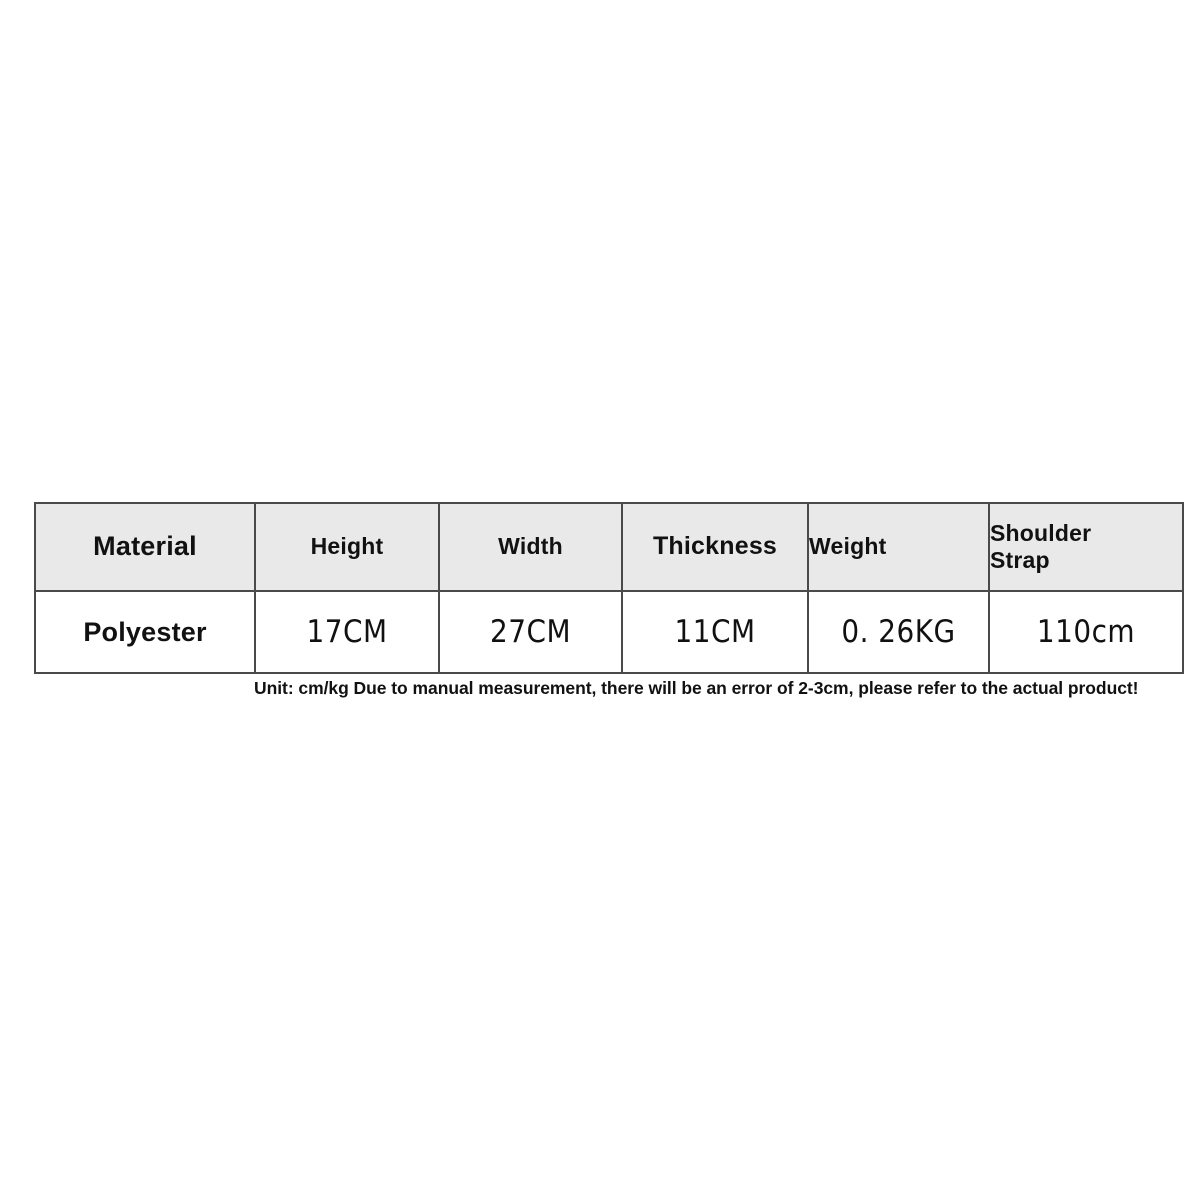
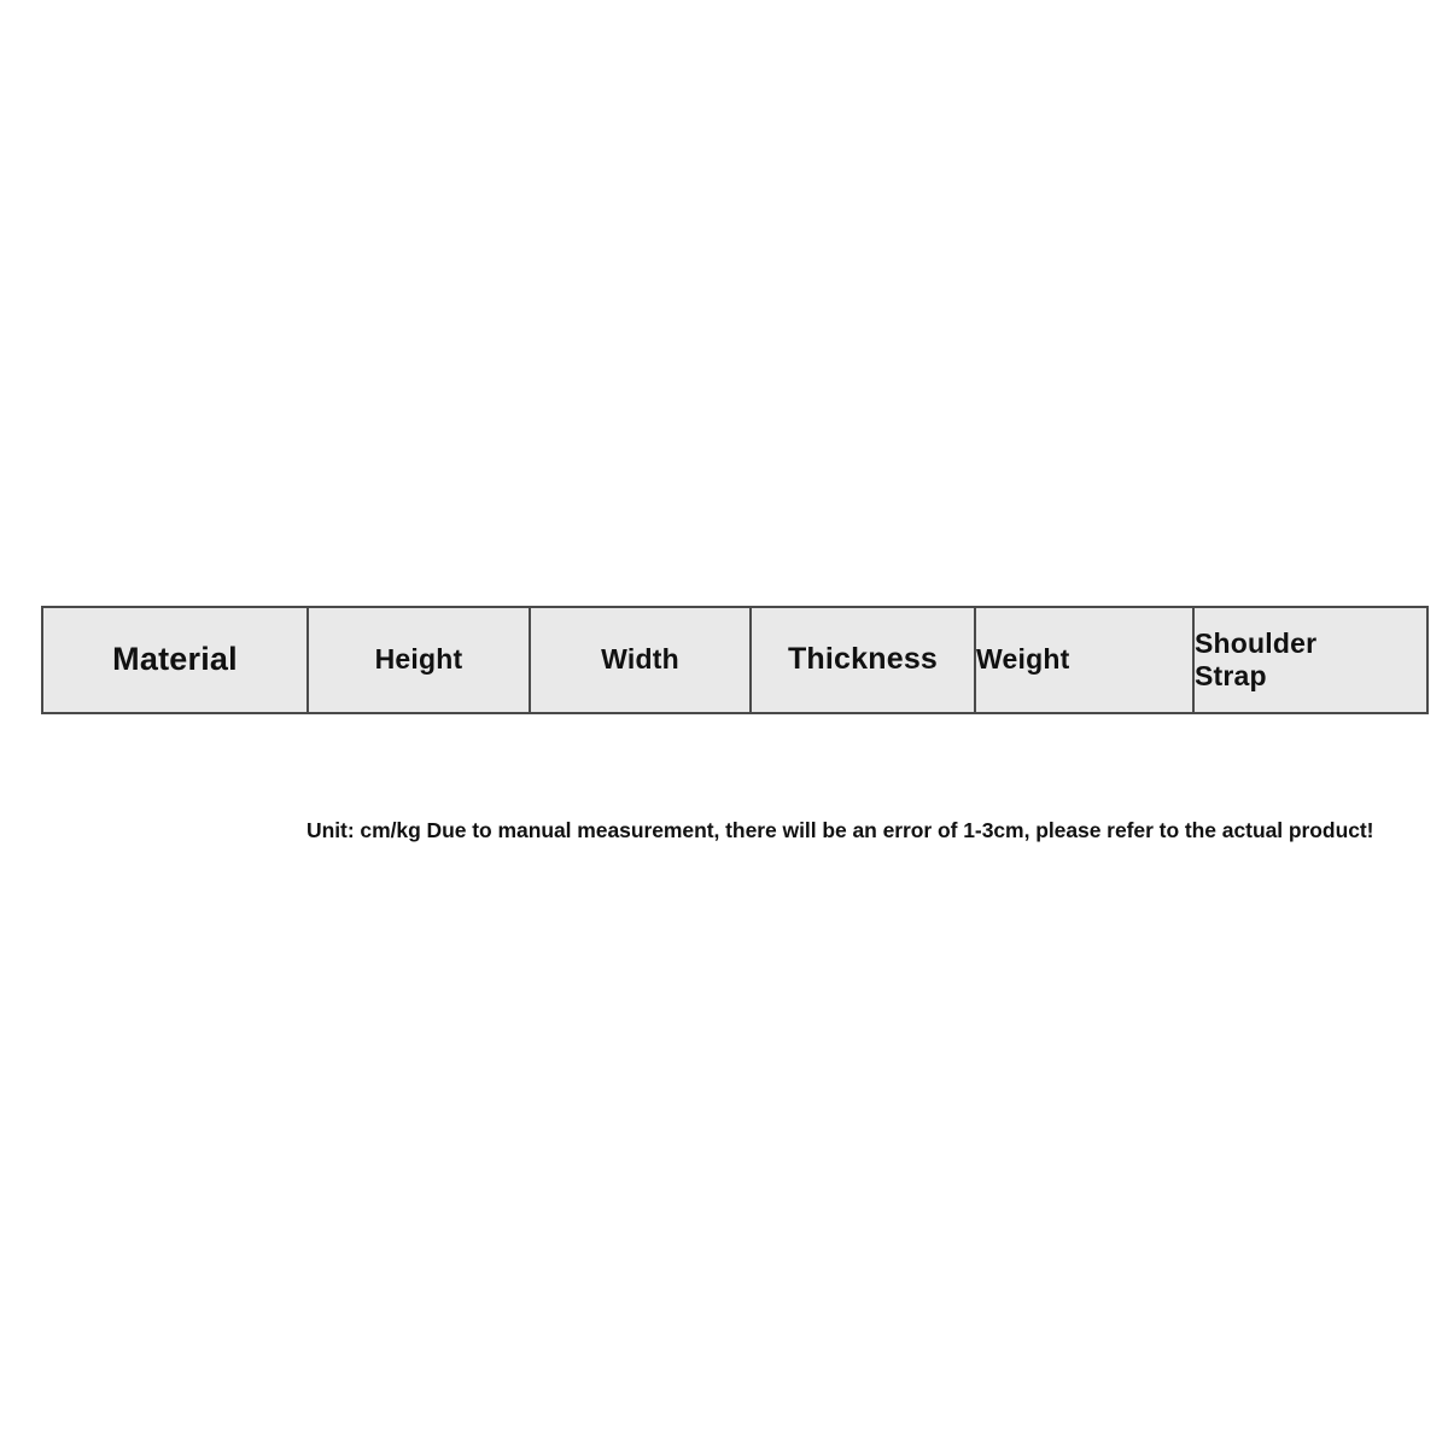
  Material	Height	Width	Thickness	Weight	Shoulder Strap
- Polyester	17CM	27CM	11CM	0. 26KG	110cm
- Unit: cm/kg Due to manual measurement, there will be an error of 2-3cm, please refer to the actual product!
+ Unit: cm/kg Due to manual measurement, there will be an error of 1-3cm, please refer to the actual product!
